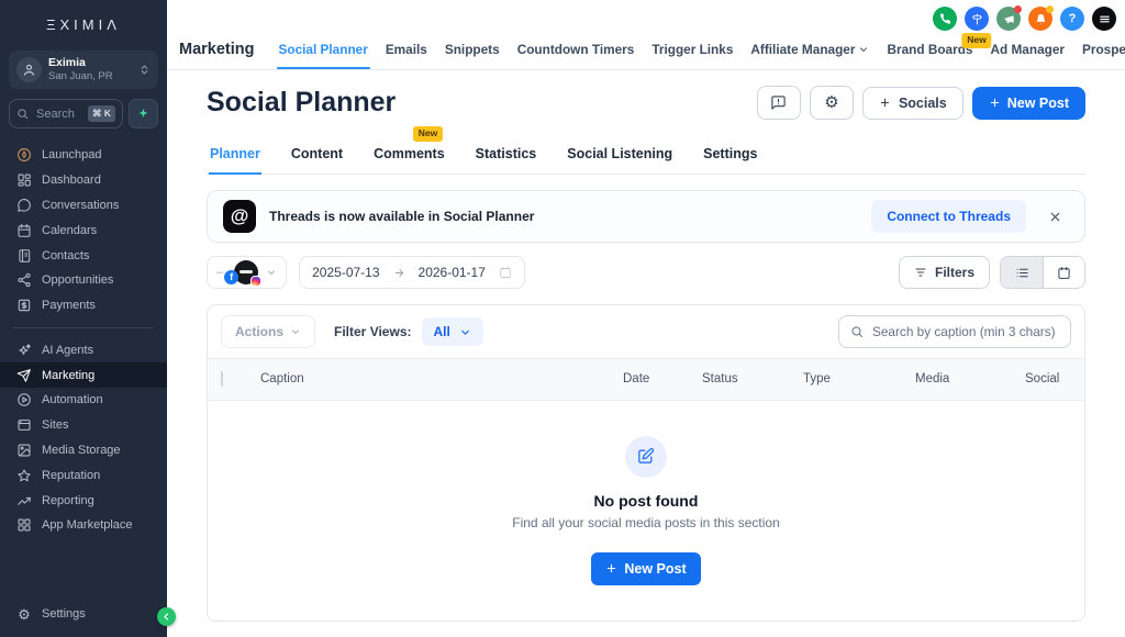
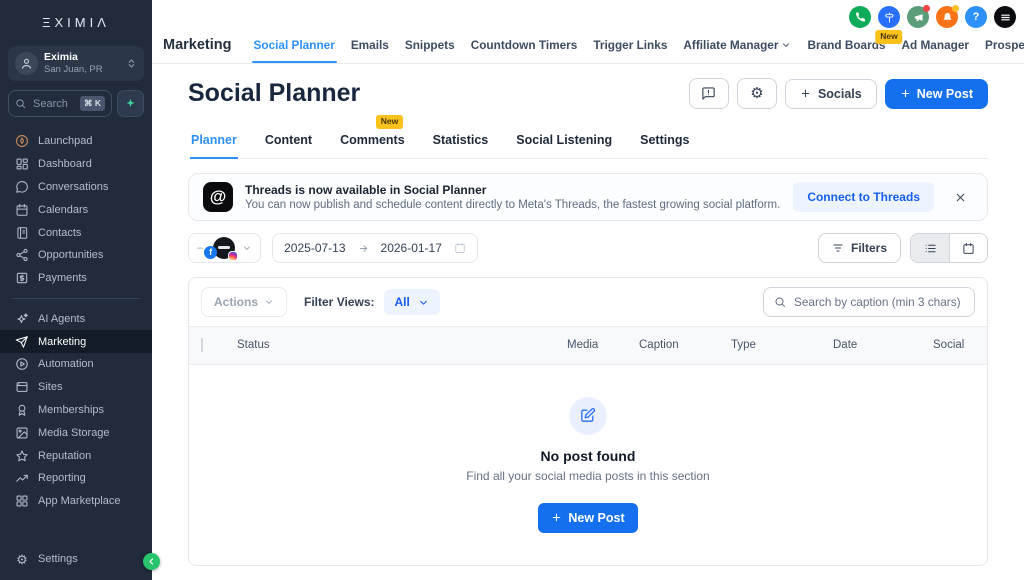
  ΞXIMIΛ
  Eximia
  San Juan, PR
  Search
  ⌘ K
  Launchpad
  Dashboard
  Conversations
  Calendars
  Contacts
  Opportunities
  Payments
  AI Agents
  Marketing
  Automation
  Sites
+ Memberships
  Media Storage
  Reputation
  Reporting
  App Marketplace
  ⚙
  Settings
  Marketing
  Social Planner
  Emails
  Snippets
  Countdown Timers
  Trigger Links
  Affiliate Manager
  Brand Boards
  Ad Manager
  New
  ?
  Social Planner
  ⚙
  Socials
  New Post
  Planner
  Content
  Comments
  New
  Statistics
  Social Listening
  Settings
  @
  Threads is now available in Social Planner
+ You can now publish and schedule content directly to Meta's Threads, the fastest growing social platform.
  Connect to Threads
  –
  f
  2025-07-13
  2026-01-17
  Filters
  Actions
  Filter Views:
  All
  Search by caption (min 3 chars)
- Caption
+ Status
- Date
+ Media
- Status
+ Caption
  Type
- Media
+ Date
  Social
  No post found
  Find all your social media posts in this section
  New Post
